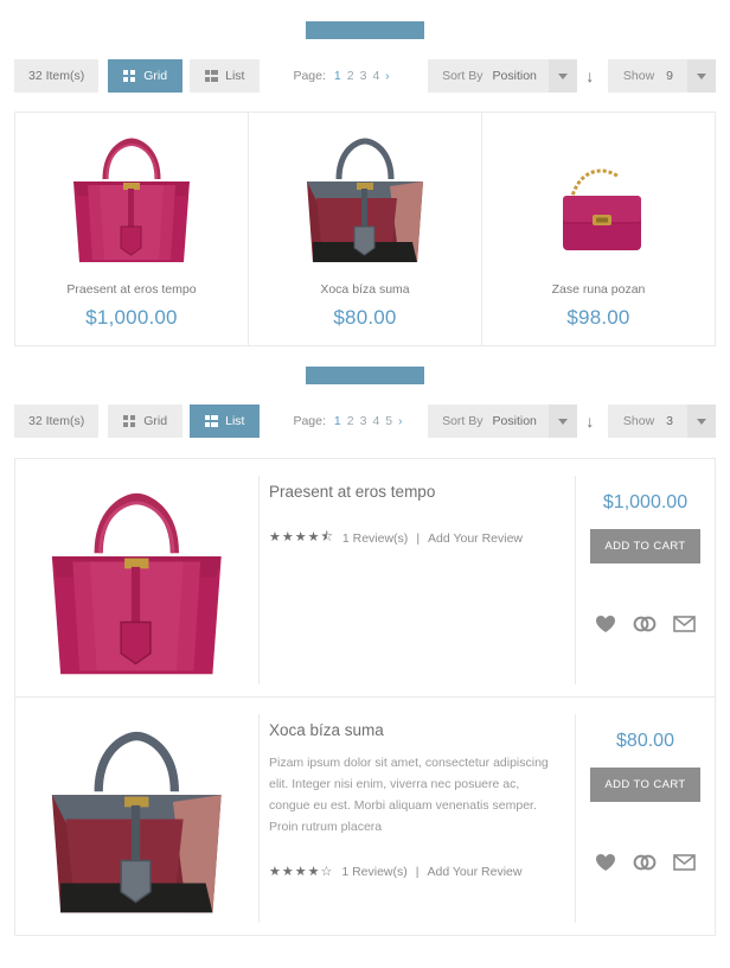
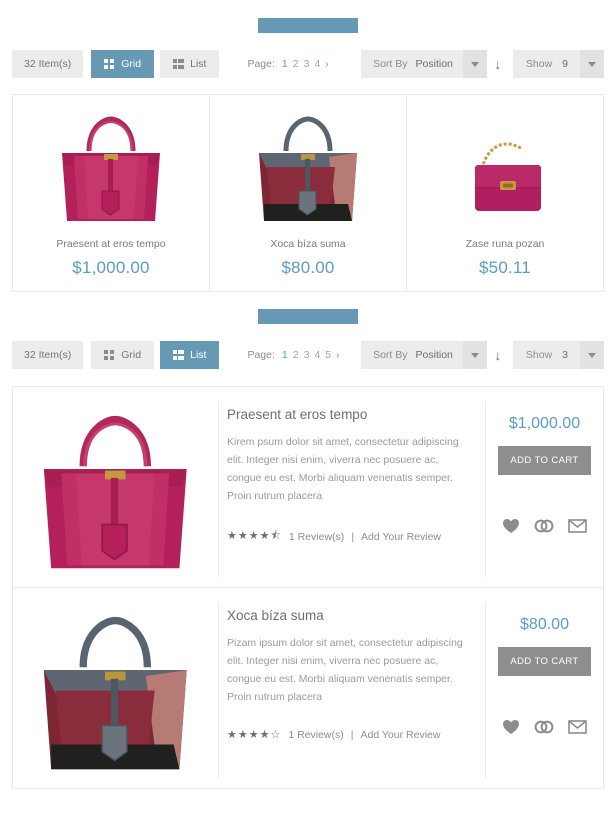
  32 Item(s)
  Grid
  List
  Page:
  1
  2
  3
  4
  ›
  Sort By
  Position
  ↓
  Show
  9
  Praesent at eros tempo
  $1,000.00
  Xoca bíza suma
  $80.00
  Zase runa pozan
- $98.00
+ $50.11
  32 Item(s)
  Grid
  List
  Page:
  1
  2
  3
  4
  5
  ›
  Sort By
  Position
  ↓
  Show
  3
  Praesent at eros tempo
+ Kirem psum dolor sit amet, consectetur adipiscing elit. Integer nisi enim, viverra nec posuere ac, congue eu est. Morbi aliquam venenatis semper. Proin rutrum placera
  ★★★★⯪
  1 Review(s)
  |
  Add Your Review
  $1,000.00
  ADD TO CART
  Xoca bíza suma
  Pizam ipsum dolor sit amet, consectetur adipiscing elit. Integer nisi enim, viverra nec posuere ac, congue eu est. Morbi aliquam venenatis semper. Proin rutrum placera
  ★★★★☆
  1 Review(s)
  |
  Add Your Review
  $80.00
  ADD TO CART
